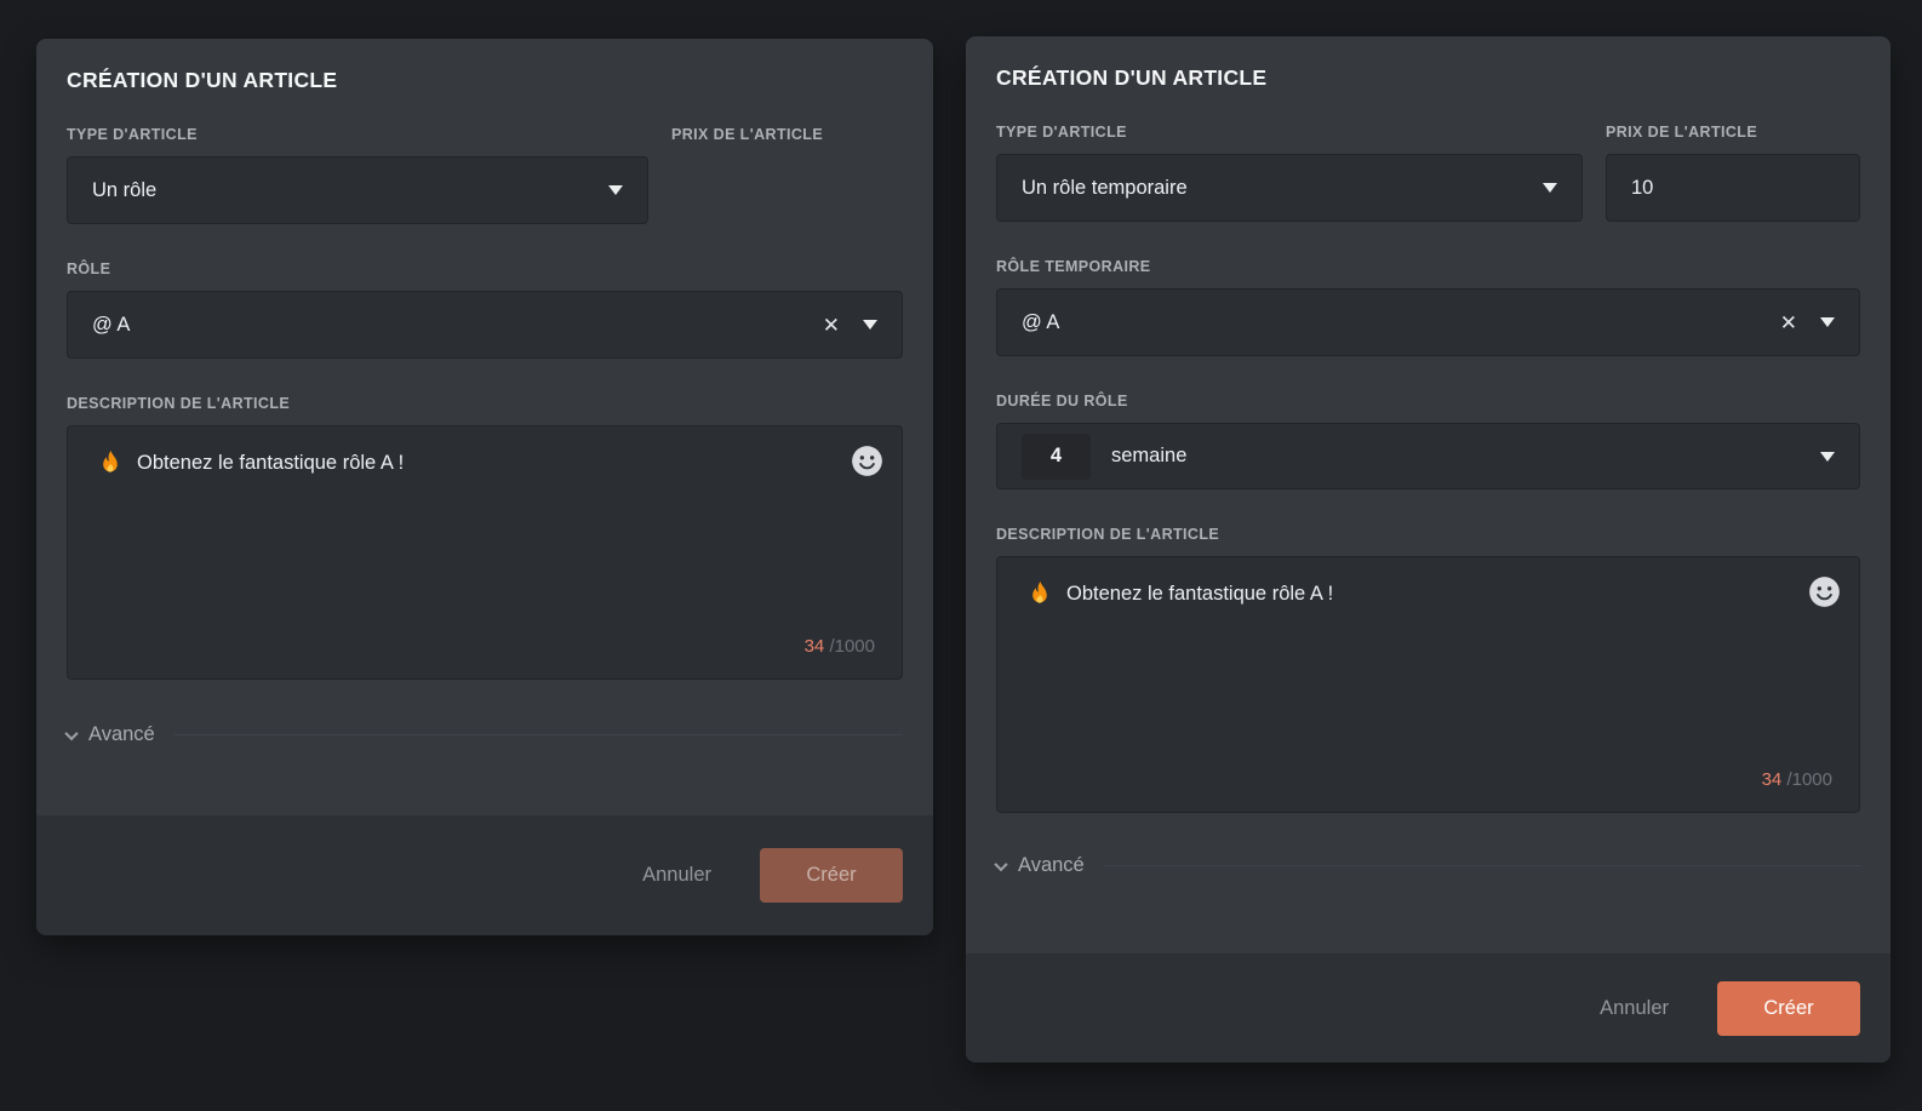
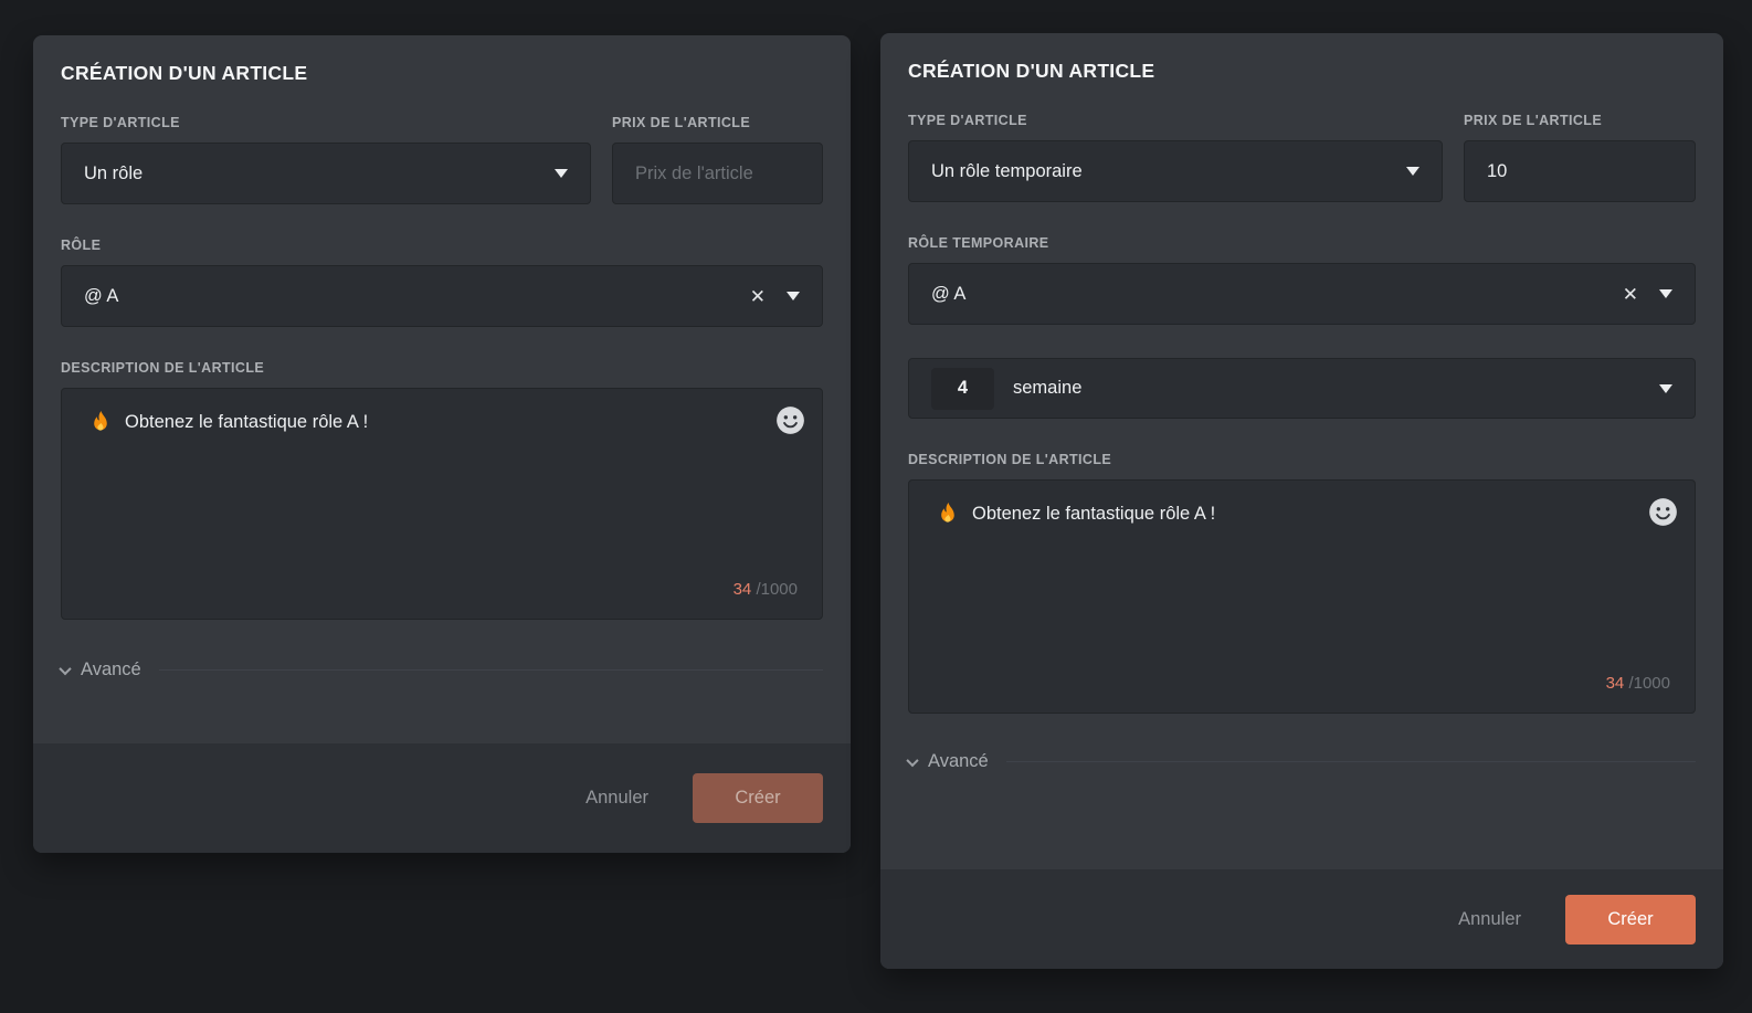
  CRÉATION D'UN ARTICLE
  TYPE D'ARTICLE
  Un rôle
  PRIX DE L'ARTICLE
+ Prix de l'article
  RÔLE
  @ A
  ✕
  DESCRIPTION DE L'ARTICLE
  Obtenez le fantastique rôle A !
  34 /1000
  Avancé
  Annuler
  Créer
  CRÉATION D'UN ARTICLE
  TYPE D'ARTICLE
  Un rôle temporaire
  PRIX DE L'ARTICLE
  10
  RÔLE TEMPORAIRE
  @ A
  ✕
- DURÉE DU RÔLE
  4
  semaine
  DESCRIPTION DE L'ARTICLE
  Obtenez le fantastique rôle A !
  34 /1000
  Avancé
  Annuler
  Créer
